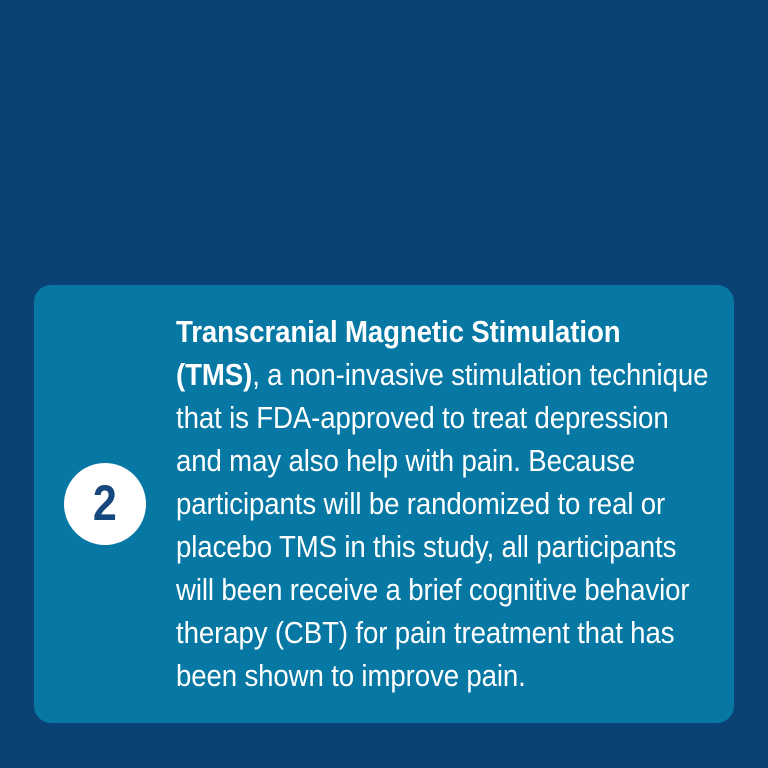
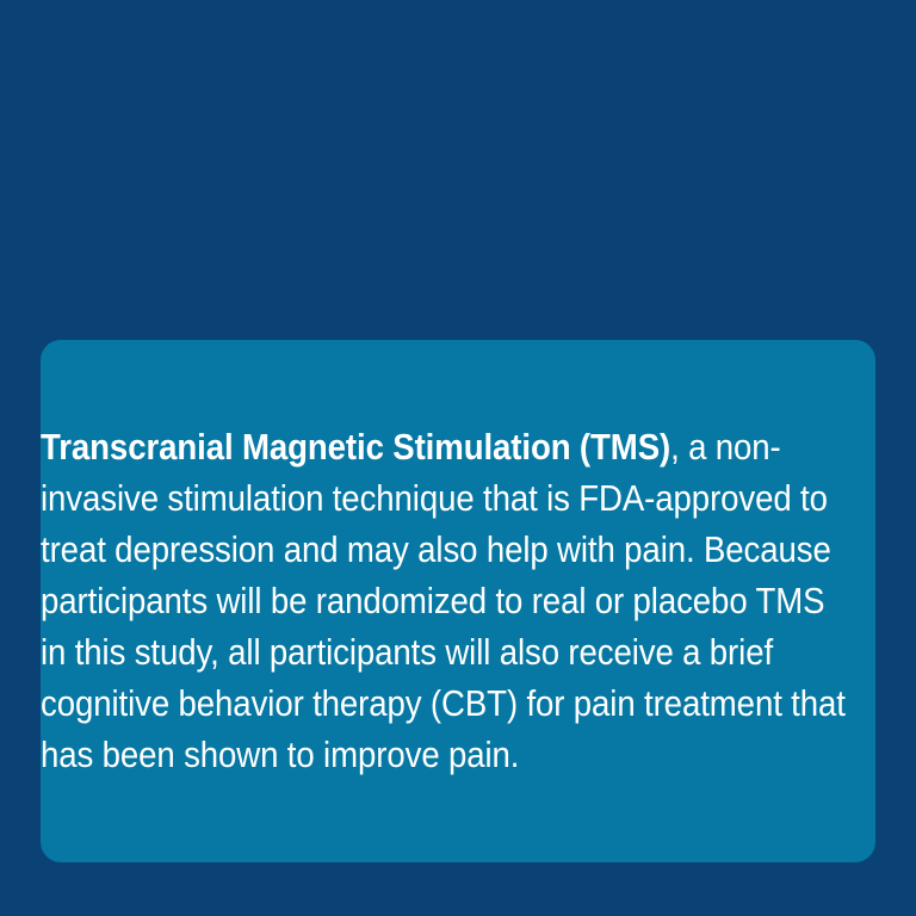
- 2
- Transcranial Magnetic Stimulation (TMS), a non-invasive stimulation technique that is FDA-approved to treat depression and may also help with pain. Because participants will be randomized to real or placebo TMS in this study, all participants will been receive a brief cognitive behavior therapy (CBT) for pain treatment that has been shown to improve pain.
+ Transcranial Magnetic Stimulation (TMS), a non-invasive stimulation technique that is FDA-approved to treat depression and may also help with pain. Because participants will be randomized to real or placebo TMS in this study, all participants will also receive a brief cognitive behavior therapy (CBT) for pain treatment that has been shown to improve pain.
